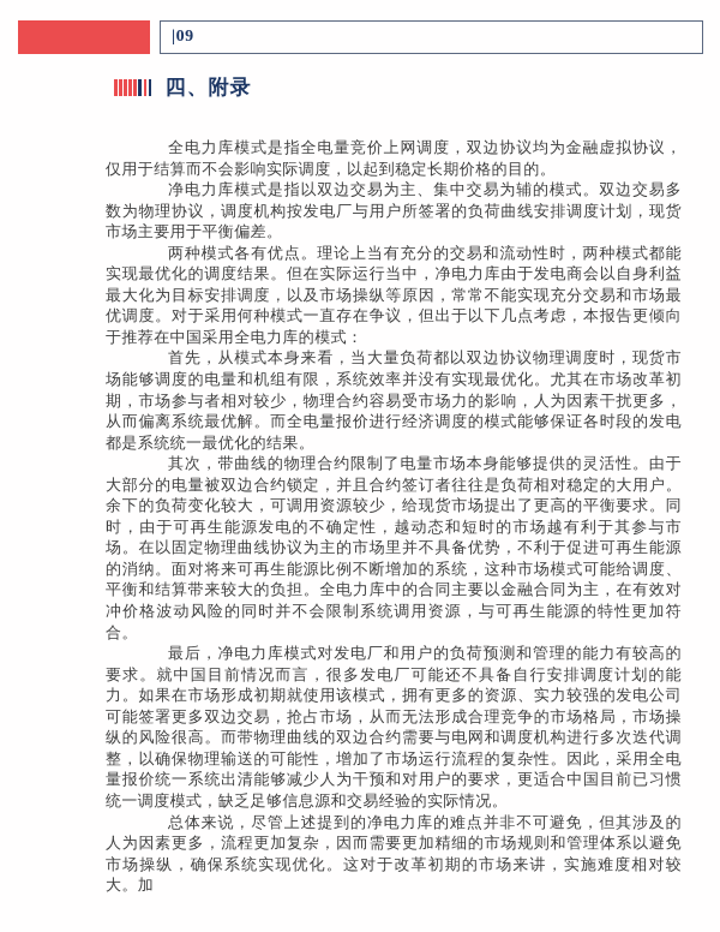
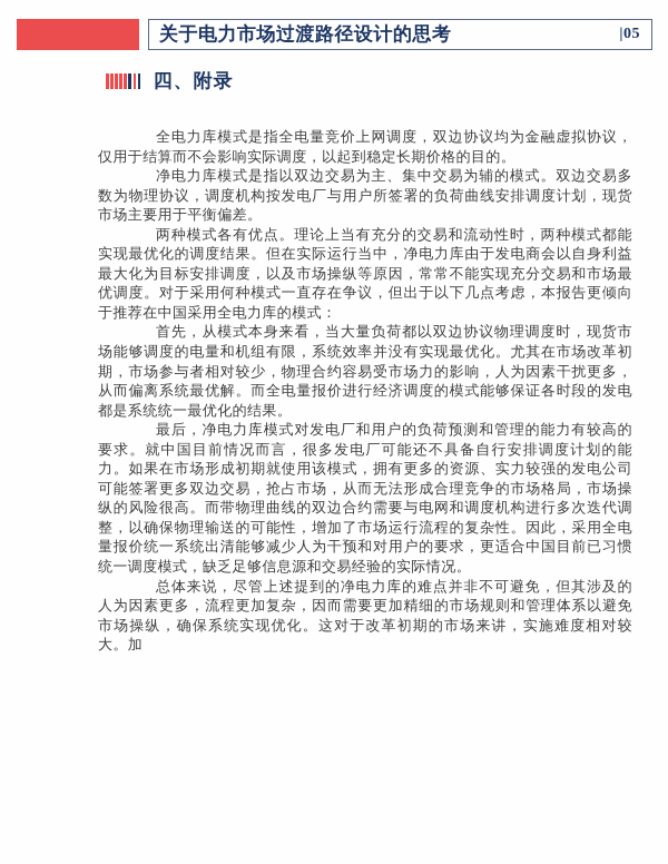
+ 关于电力市场过渡路径设计的思考
- |09
+ |05
  四、附录
  全电力库模式是指全电量竞价上网调度，双边协议均为金融虚拟协议，仅用于结算而不会影响实际调度，以起到稳定长期价格的目的。
  净电力库模式是指以双边交易为主、集中交易为辅的模式。双边交易多数为物理协议，调度机构按发电厂与用户所签署的负荷曲线安排调度计划，现货市场主要用于平衡偏差。
  两种模式各有优点。理论上当有充分的交易和流动性时，两种模式都能实现最优化的调度结果。但在实际运行当中，净电力库由于发电商会以自身利益最大化为目标安排调度，以及市场操纵等原因，常常不能实现充分交易和市场最优调度。对于采用何种模式一直存在争议，但出于以下几点考虑，本报告更倾向于推荐在中国采用全电力库的模式：
  首先，从模式本身来看，当大量负荷都以双边协议物理调度时，现货市场能够调度的电量和机组有限，系统效率并没有实现最优化。尤其在市场改革初期，市场参与者相对较少，物理合约容易受市场力的影响，人为因素干扰更多，从而偏离系统最优解。而全电量报价进行经济调度的模式能够保证各时段的发电都是系统统一最优化的结果。
- 其次，带曲线的物理合约限制了电量市场本身能够提供的灵活性。由于大部分的电量被双边合约锁定，并且合约签订者往往是负荷相对稳定的大用户。余下的负荷变化较大，可调用资源较少，给现货市场提出了更高的平衡要求。同时，由于可再生能源发电的不确定性，越动态和短时的市场越有利于其参与市场。在以固定物理曲线协议为主的市场里并不具备优势，不利于促进可再生能源的消纳。面对将来可再生能源比例不断增加的系统，这种市场模式可能给调度、平衡和结算带来较大的负担。全电力库中的合同主要以金融合同为主，在有效对冲价格波动风险的同时并不会限制系统调用资源，与可再生能源的特性更加符合。
  最后，净电力库模式对发电厂和用户的负荷预测和管理的能力有较高的要求。就中国目前情况而言，很多发电厂可能还不具备自行安排调度计划的能力。如果在市场形成初期就使用该模式，拥有更多的资源、实力较强的发电公司可能签署更多双边交易，抢占市场，从而无法形成合理竞争的市场格局，市场操纵的风险很高。而带物理曲线的双边合约需要与电网和调度机构进行多次迭代调整，以确保物理输送的可能性，增加了市场运行流程的复杂性。因此，采用全电量报价统一系统出清能够减少人为干预和对用户的要求，更适合中国目前已习惯统一调度模式，缺乏足够信息源和交易经验的实际情况。
  总体来说，尽管上述提到的净电力库的难点并非不可避免，但其涉及的人为因素更多，流程更加复杂，因而需要更加精细的市场规则和管理体系以避免市场操纵，确保系统实现优化。这对于改革初期的市场来讲，实施难度相对较大。加
